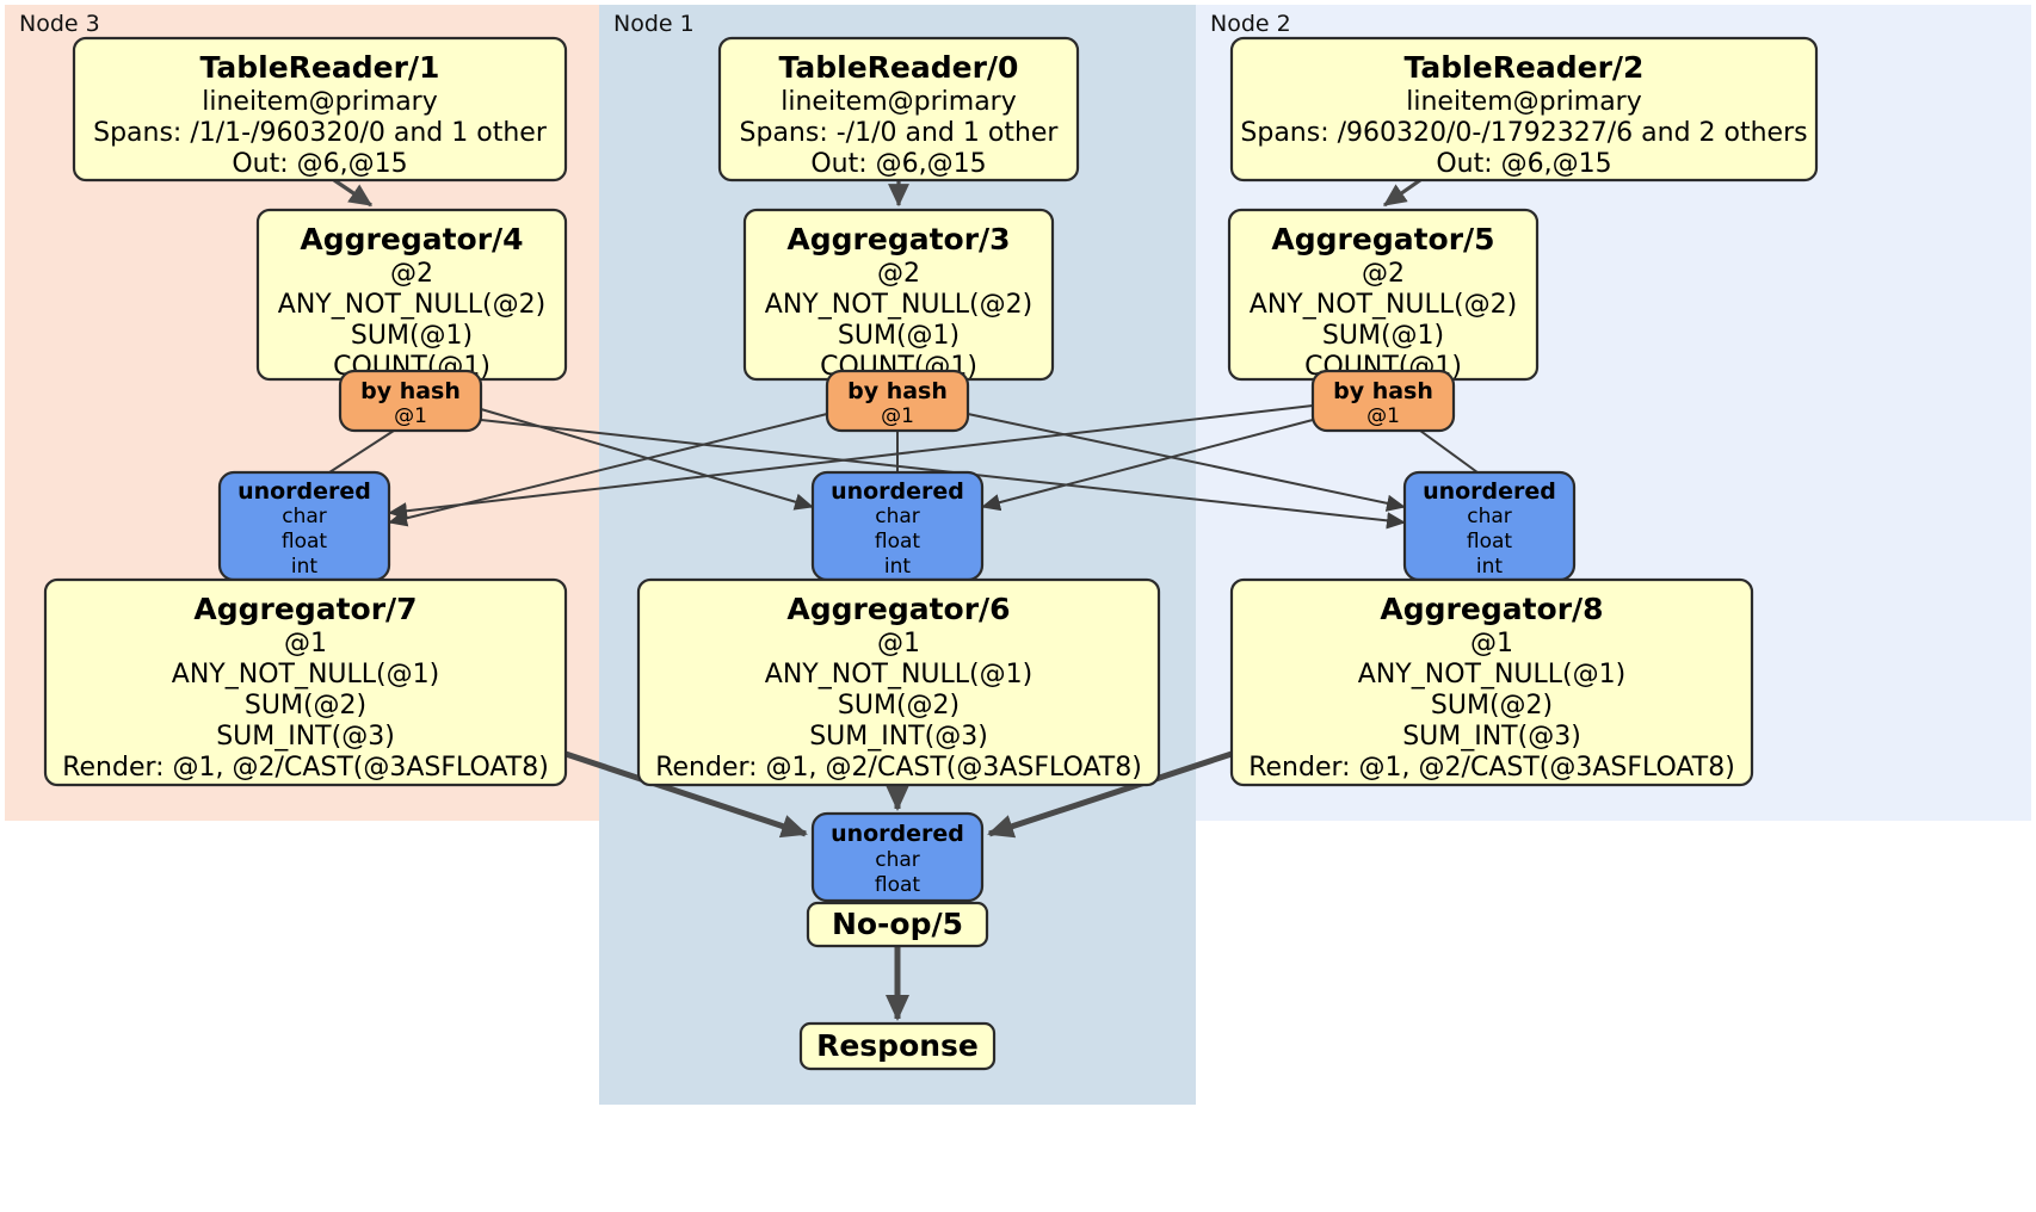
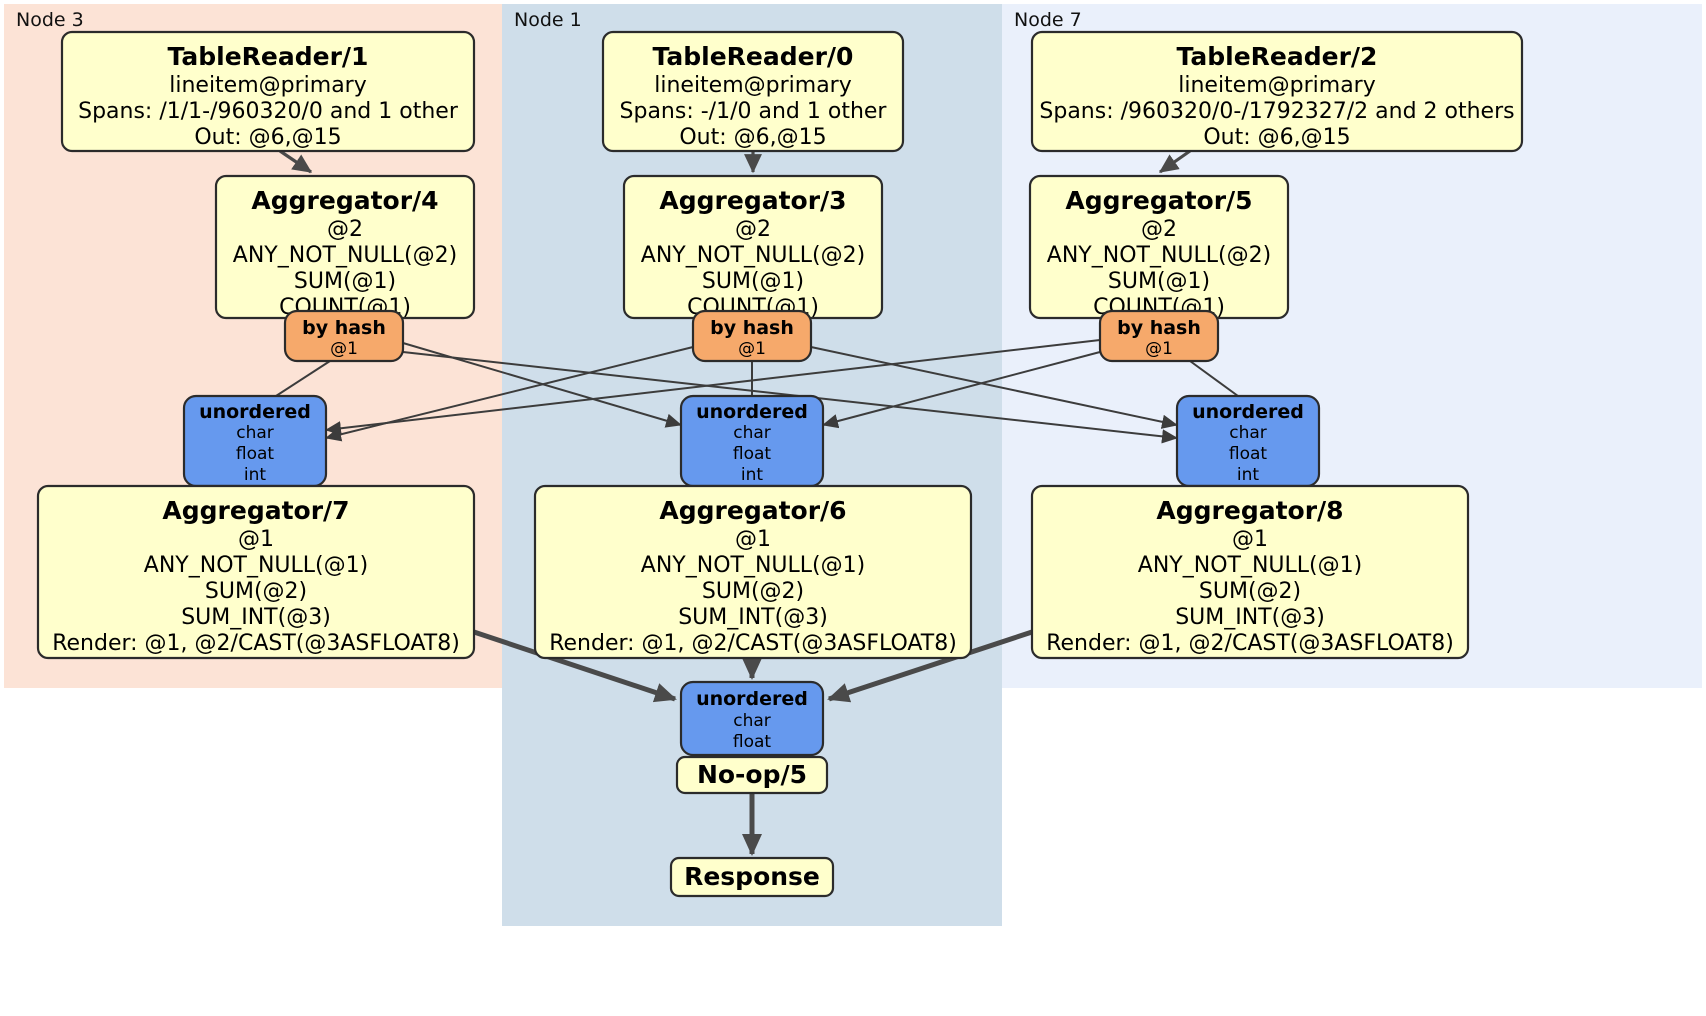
  Node 3
  Node 1
- Node 2
+ Node 7
  TableReader/1
  lineitem@primary
  Spans: /1/1-/960320/0 and 1 other
  Out: @6,@15
  TableReader/0
  lineitem@primary
  Spans: -/1/0 and 1 other
  Out: @6,@15
  TableReader/2
  lineitem@primary
- Spans: /960320/0-/1792327/6 and 2 others
+ Spans: /960320/0-/1792327/2 and 2 others
  Out: @6,@15
  Aggregator/4
  @2
  ANY_NOT_NULL(@2)
  SUM(@1)
  COUNT(@1)
  Aggregator/3
  @2
  ANY_NOT_NULL(@2)
  SUM(@1)
  COUNT(@1)
  Aggregator/5
  @2
  ANY_NOT_NULL(@2)
  SUM(@1)
  COUNT(@1)
  by hash
  @1
  by hash
  @1
  by hash
  @1
  unordered
  char
  float
  int
  unordered
  char
  float
  int
  unordered
  char
  float
  int
  Aggregator/7
  @1
  ANY_NOT_NULL(@1)
  SUM(@2)
  SUM_INT(@3)
  Render: @1, @2/CAST(@3ASFLOAT8)
  Aggregator/6
  @1
  ANY_NOT_NULL(@1)
  SUM(@2)
  SUM_INT(@3)
  Render: @1, @2/CAST(@3ASFLOAT8)
  Aggregator/8
  @1
  ANY_NOT_NULL(@1)
  SUM(@2)
  SUM_INT(@3)
  Render: @1, @2/CAST(@3ASFLOAT8)
  unordered
  char
  float
  No-op/5
  Response
